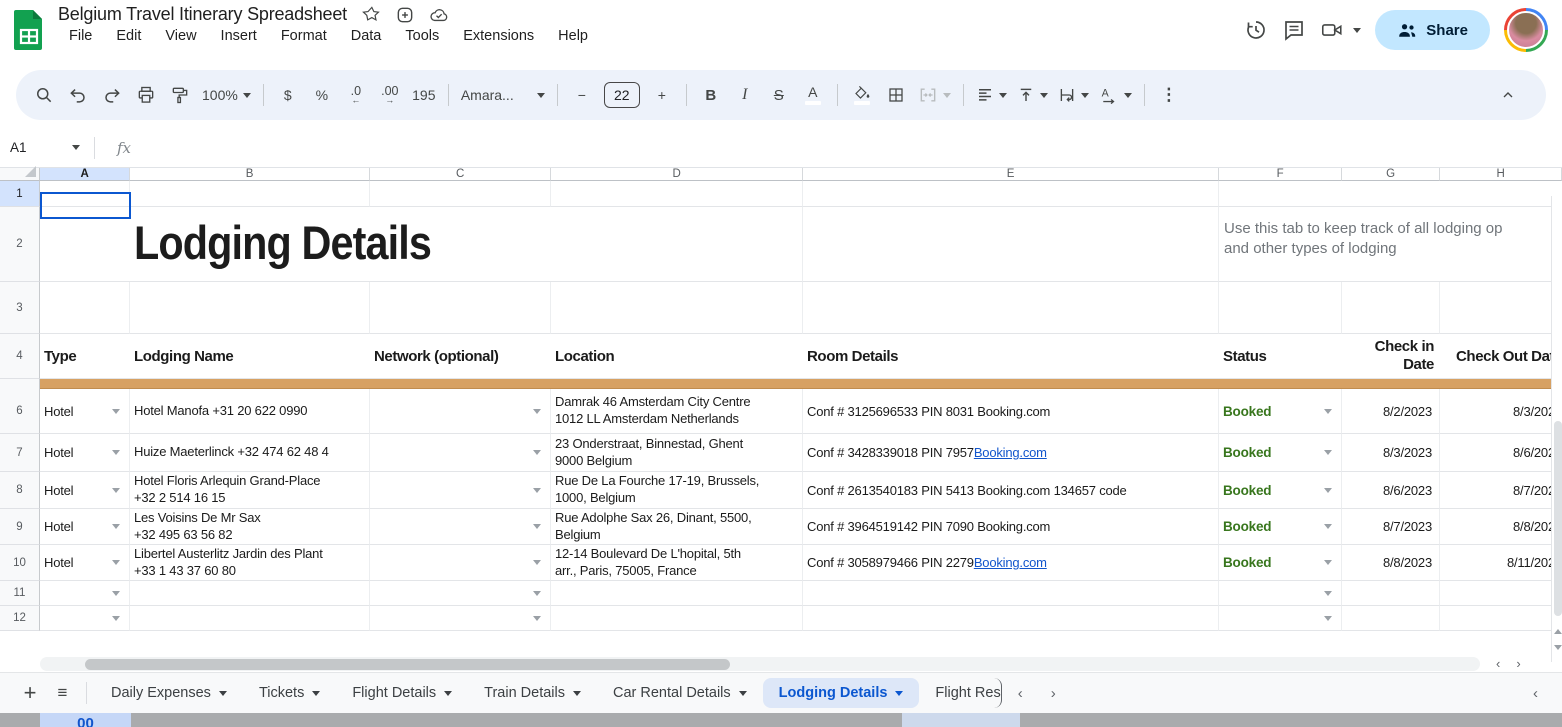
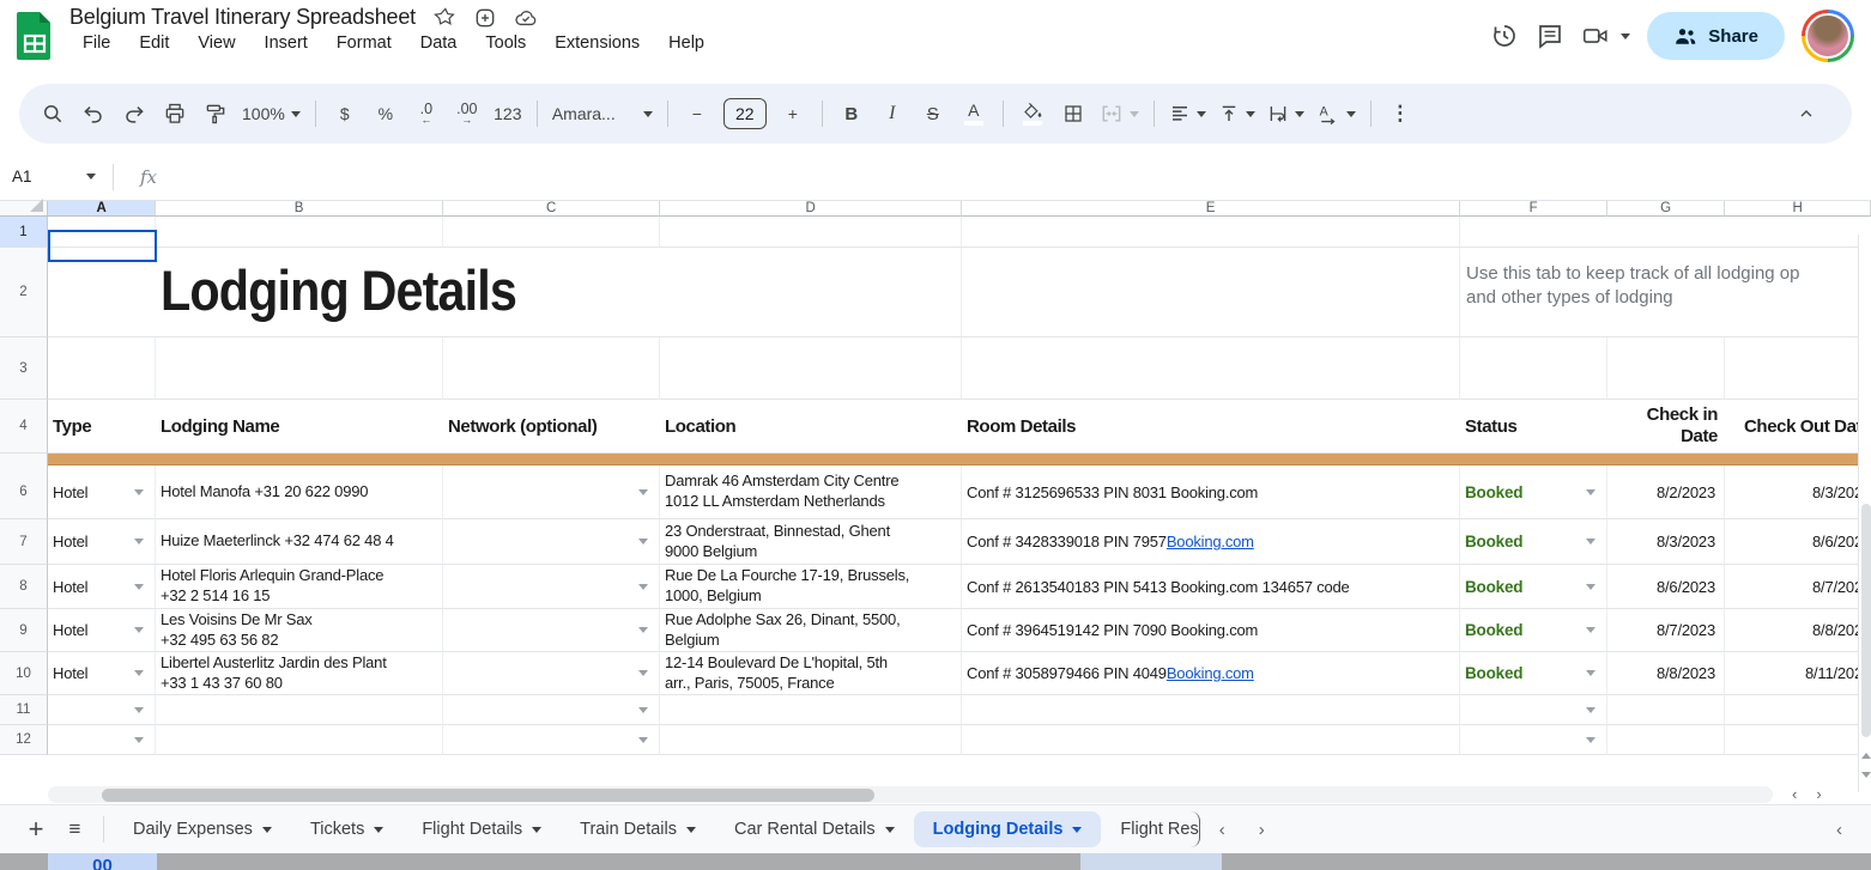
  Belgium Travel Itinerary Spreadsheet
  File
  Edit
  View
  Insert
  Format
  Data
  Tools
  Extensions
  Help
  Share
  100%
  $
  %
  .0
  ←
  .00
  →
- 195
+ 123
  Amara...
  −
  22
  +
  B
  I
  S
  A
  A
  ⋮
  A1
  fx
  A
  B
  C
  D
  E
  F
  G
  H
  1
  2
  Lodging Details
  3
  4
  Type
  Lodging Name
  Network (optional)
  Location
  Room Details
  Status
  Check in Date
  Check Out Da
  6
  Hotel
  Hotel Manofa +31 20 622 0990
  Damrak 46 Amsterdam City Centre
  1012 LL Amsterdam Netherlands
  Conf # 3125696533 PIN 8031 Booking.com
  Booked
  8/2/2023
  8/3/20
  7
  Hotel
  Huize Maeterlinck +32 474 62 48 4
  23 Onderstraat, Binnestad, Ghent
  9000 Belgium
  Conf # 3428339018 PIN 7957
  Booking.com
  Booked
  8/3/2023
  8/6/20
  8
  Hotel
  Hotel Floris Arlequin Grand-Place
  +32 2 514 16 15
  Rue De La Fourche 17-19, Brussels,
  1000, Belgium
  Conf # 2613540183 PIN 5413 Booking.com 134657 code
  Booked
  8/6/2023
  8/7/20
  9
  Hotel
  Les Voisins De Mr Sax
  +32 495 63 56 82
  Rue Adolphe Sax 26, Dinant, 5500,
  Belgium
  Conf # 3964519142 PIN 7090 Booking.com
  Booked
  8/7/2023
  8/8/20
  10
  Hotel
  Libertel Austerlitz Jardin des Plant
  +33 1 43 37 60 80
  12-14 Boulevard De L'hopital, 5th
  arr., Paris, 75005, France
- Conf # 3058979466 PIN 2279
+ Conf # 3058979466 PIN 4049
  Booking.com
  Booked
  8/8/2023
  8/11/20
  11
  12
  Use this tab to keep track of all lodging op
  and other types of lodging
  ‹
  ›
  +
  ≡
  Daily Expenses
  Tickets
  Flight Details
  Train Details
  Car Rental Details
  Lodging Details
  Flight Res
  ‹
  ›
  ‹
  00
